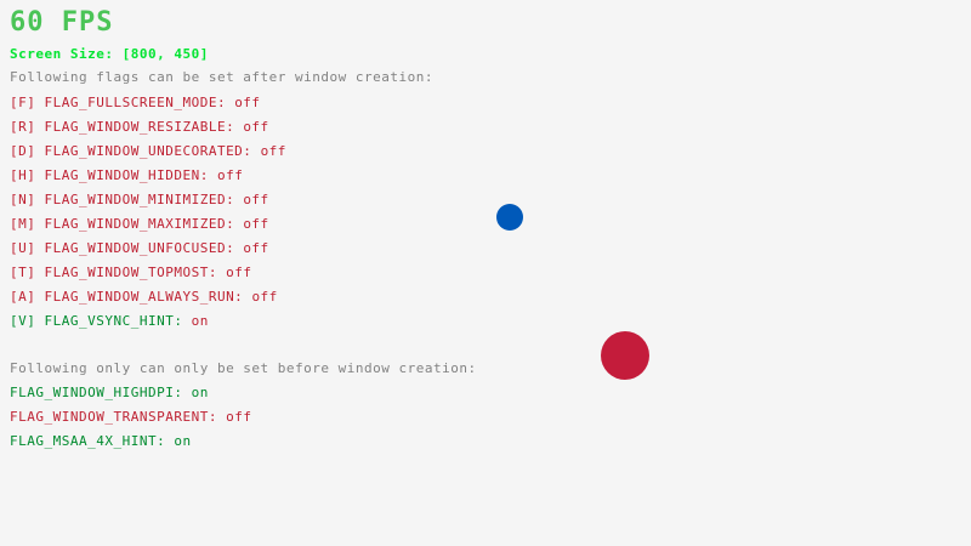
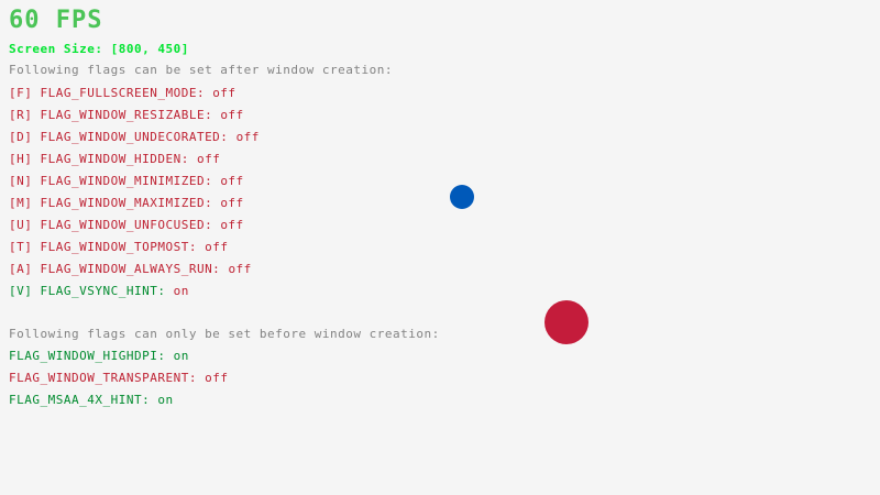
  60 FPS
  Screen Size: [800, 450]
  Following flags can be set after window creation:
  [F] FLAG_FULLSCREEN_MODE: off
  [R] FLAG_WINDOW_RESIZABLE: off
  [D] FLAG_WINDOW_UNDECORATED: off
  [H] FLAG_WINDOW_HIDDEN: off
  [N] FLAG_WINDOW_MINIMIZED: off
  [M] FLAG_WINDOW_MAXIMIZED: off
  [U] FLAG_WINDOW_UNFOCUSED: off
  [T] FLAG_WINDOW_TOPMOST: off
  [A] FLAG_WINDOW_ALWAYS_RUN: off
  [V] FLAG_VSYNC_HINT: on
- Following only can only be set before window creation:
+ Following flags can only be set before window creation:
  FLAG_WINDOW_HIGHDPI: on
  FLAG_WINDOW_TRANSPARENT: off
  FLAG_MSAA_4X_HINT: on
